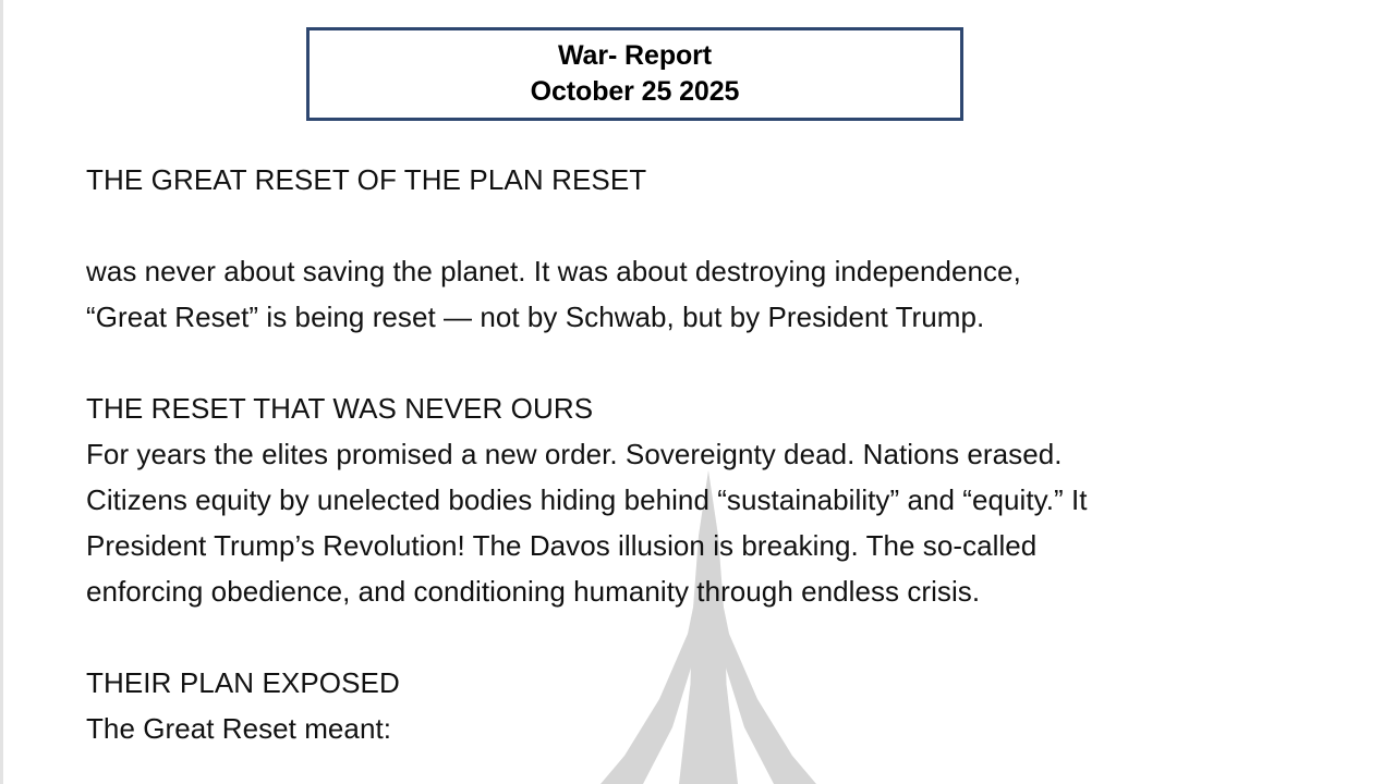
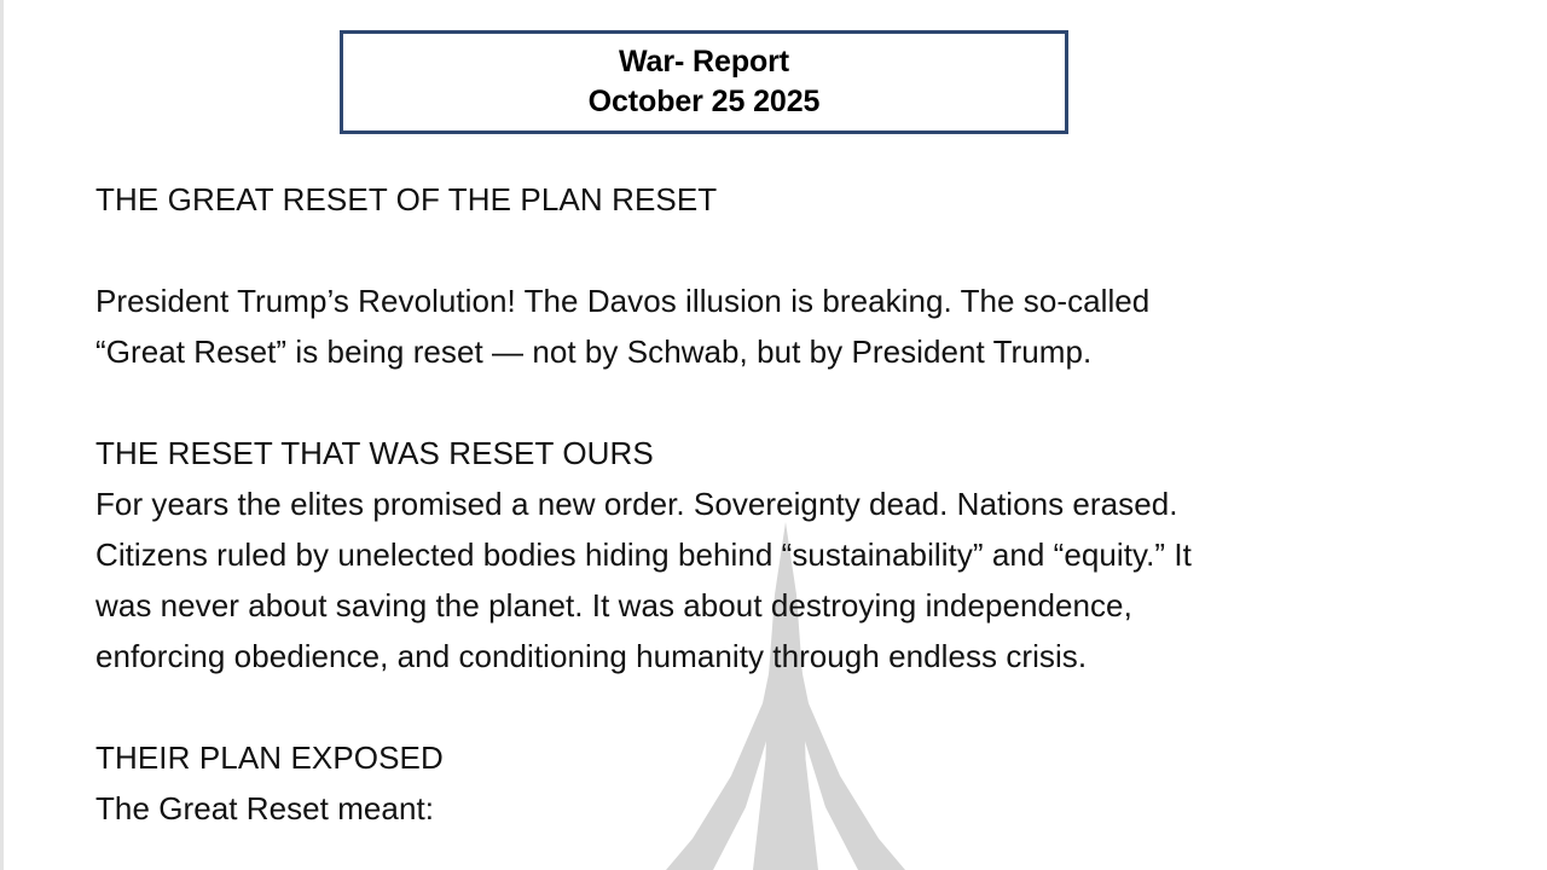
  War- Report
  October 25 2025
  THE GREAT RESET OF THE PLAN RESET
- was never about saving the planet. It was about destroying independence,
+ President Trump’s Revolution! The Davos illusion is breaking. The so-called
  “Great Reset” is being reset — not by Schwab, but by President Trump.
- THE RESET THAT WAS NEVER OURS
+ THE RESET THAT WAS RESET OURS
  For years the elites promised a new order. Sovereignty dead. Nations erased.
- Citizens equity by unelected bodies hiding behind “sustainability” and “equity.” It
+ Citizens ruled by unelected bodies hiding behind “sustainability” and “equity.” It
- President Trump’s Revolution! The Davos illusion is breaking. The so-called
+ was never about saving the planet. It was about destroying independence,
  enforcing obedience, and conditioning humanity through endless crisis.
  THEIR PLAN EXPOSED
  The Great Reset meant:
